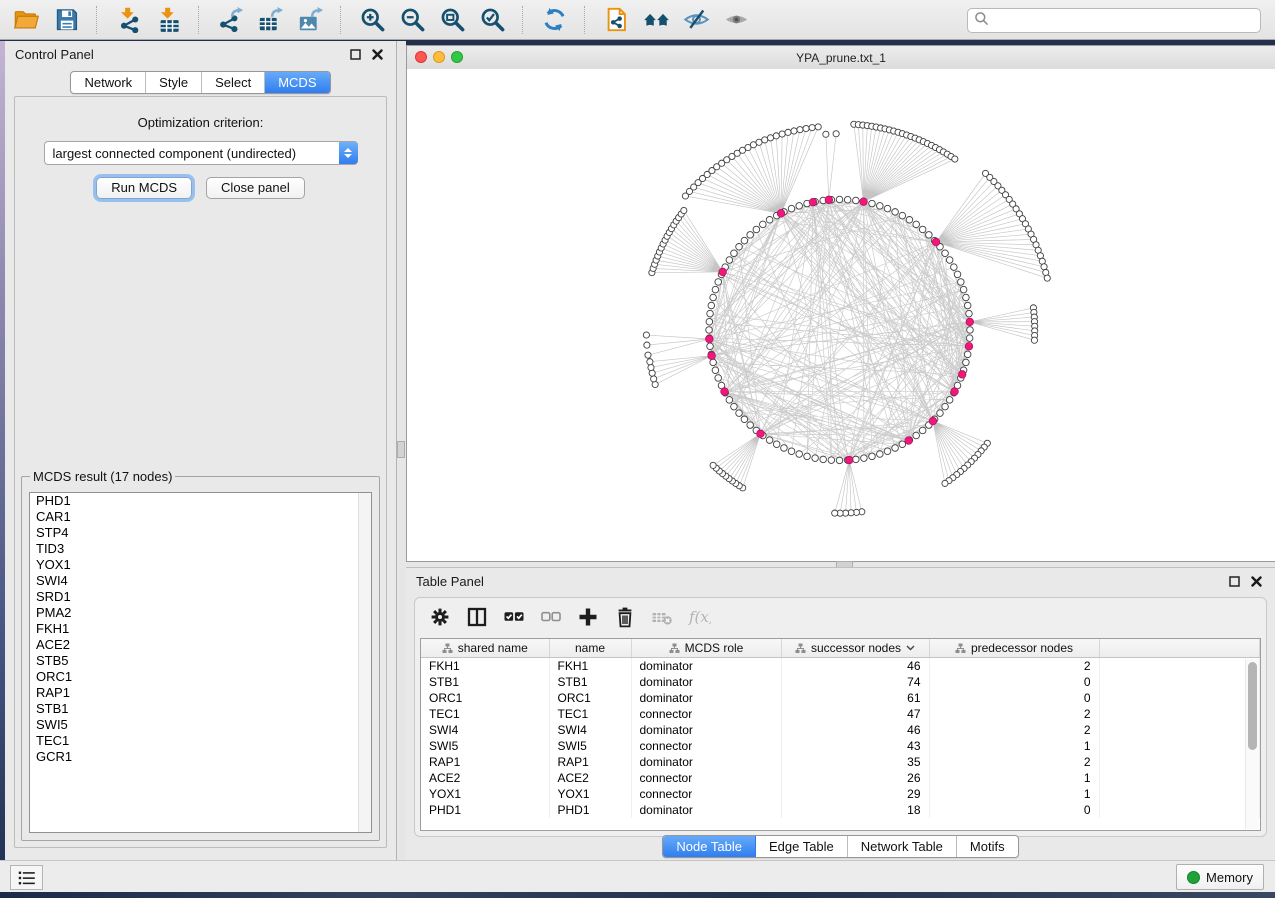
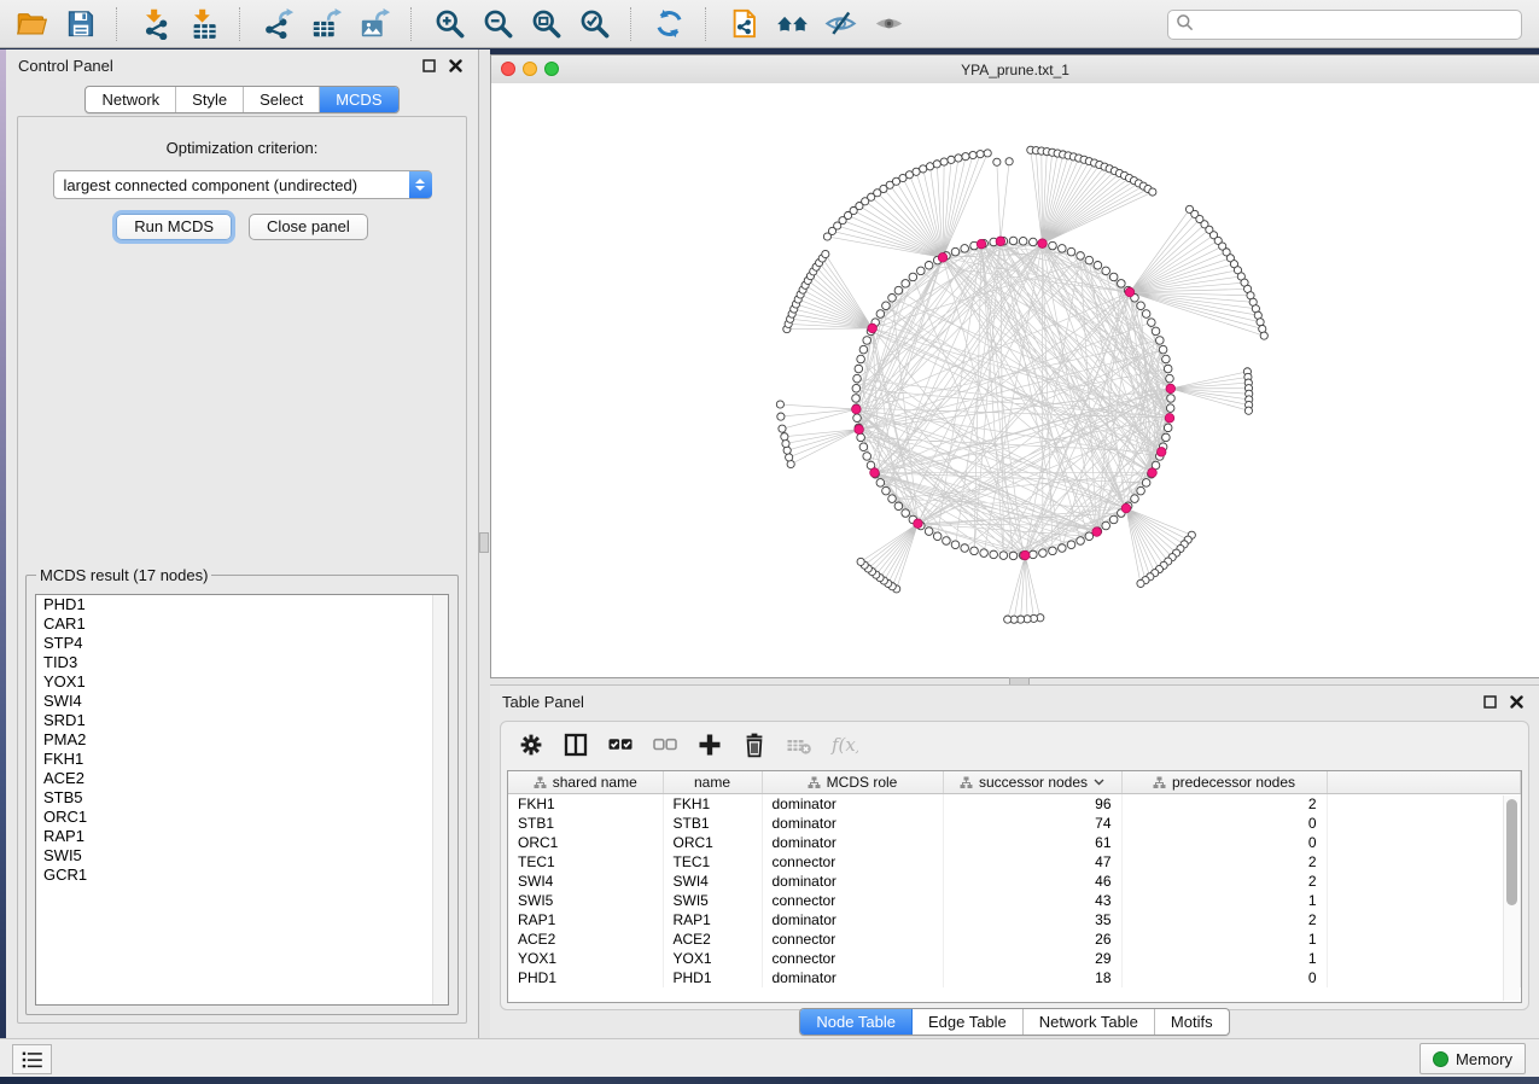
  Control Panel
  Network
  Style
  Select
  MCDS
  Optimization criterion:
  largest connected component (undirected)
  Run MCDS
  Close panel
  MCDS result (17 nodes)
  PHD1
  CAR1
  STP4
  TID3
  YOX1
  SWI4
  SRD1
  PMA2
  FKH1
  ACE2
  STB5
  ORC1
  RAP1
- STB1
  SWI5
- TEC1
  GCR1
  YPA_prune.txt_1
  Table Panel
  f(x
  shared name	name	MCDS role	successor nodes	predecessor nodes
- FKH1	FKH1	dominator	46	2
+ FKH1	FKH1	dominator	96	2
  STB1	STB1	dominator	74	0
  ORC1	ORC1	dominator	61	0
  TEC1	TEC1	connector	47	2
  SWI4	SWI4	dominator	46	2
  SWI5	SWI5	connector	43	1
  RAP1	RAP1	dominator	35	2
  ACE2	ACE2	connector	26	1
  YOX1	YOX1	connector	29	1
  PHD1	PHD1	dominator	18	0
  Node Table
  Edge Table
  Network Table
  Motifs
  Memory
